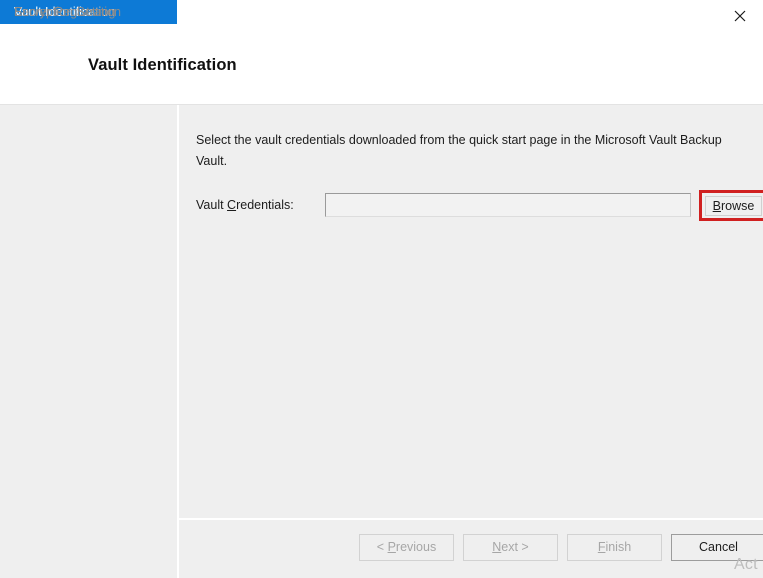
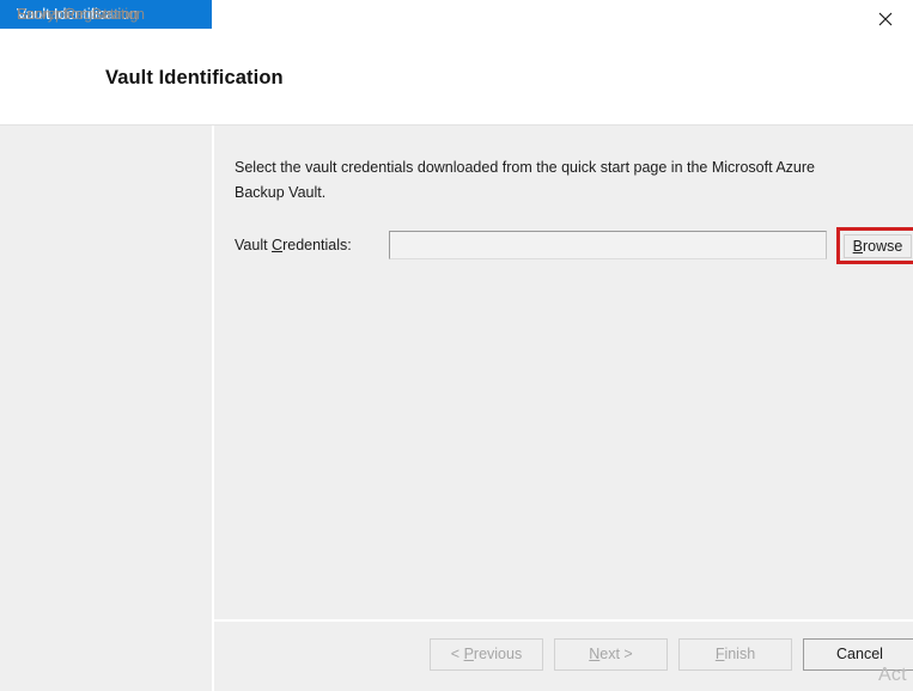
  Vault Identification
  Vault Identification
  Encryption Setting
  Server Registration
- Select the vault credentials downloaded from the quick start page in the Microsoft Vault Backup Vault.
+ Select the vault credentials downloaded from the quick start page in the Microsoft Azure Backup Vault.
  Vault Credentials:
  Browse
  < Previous
  Next >
  Finish
  Cancel
  Act
